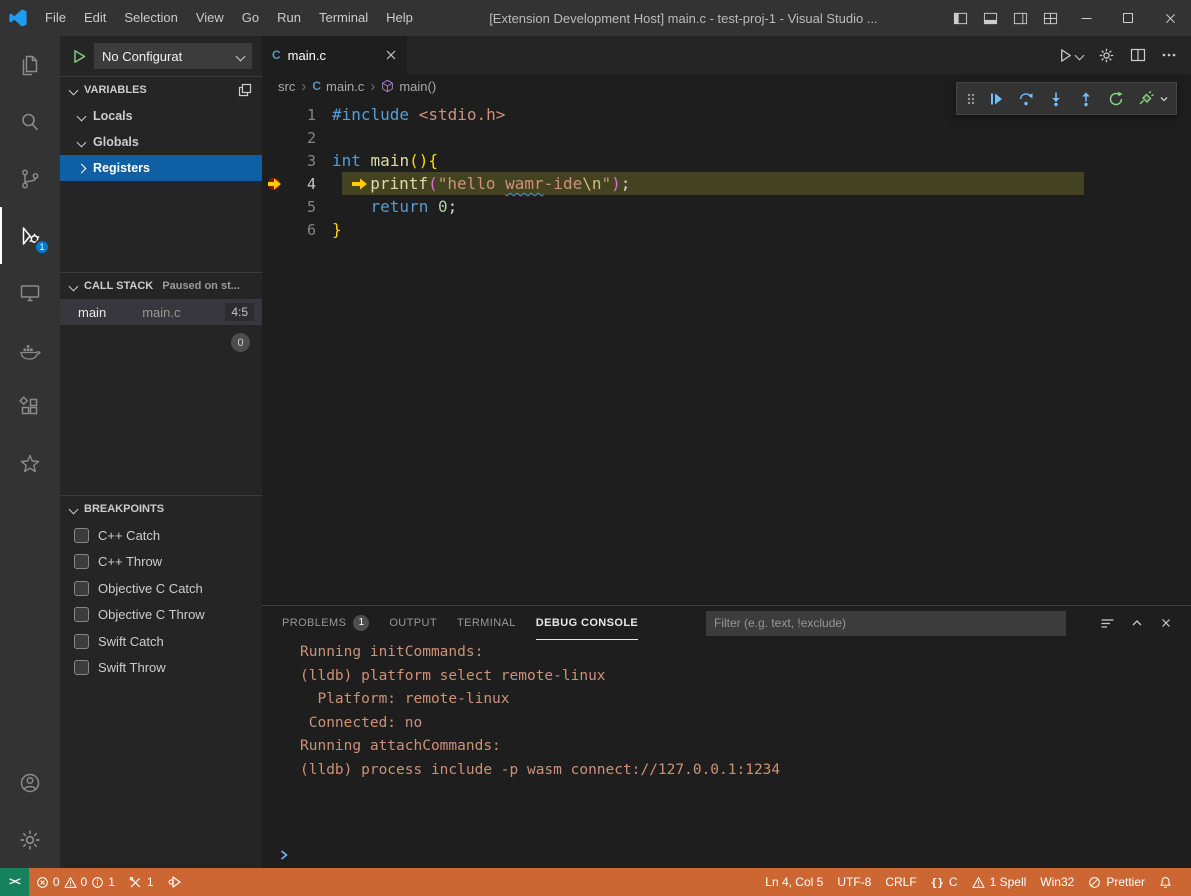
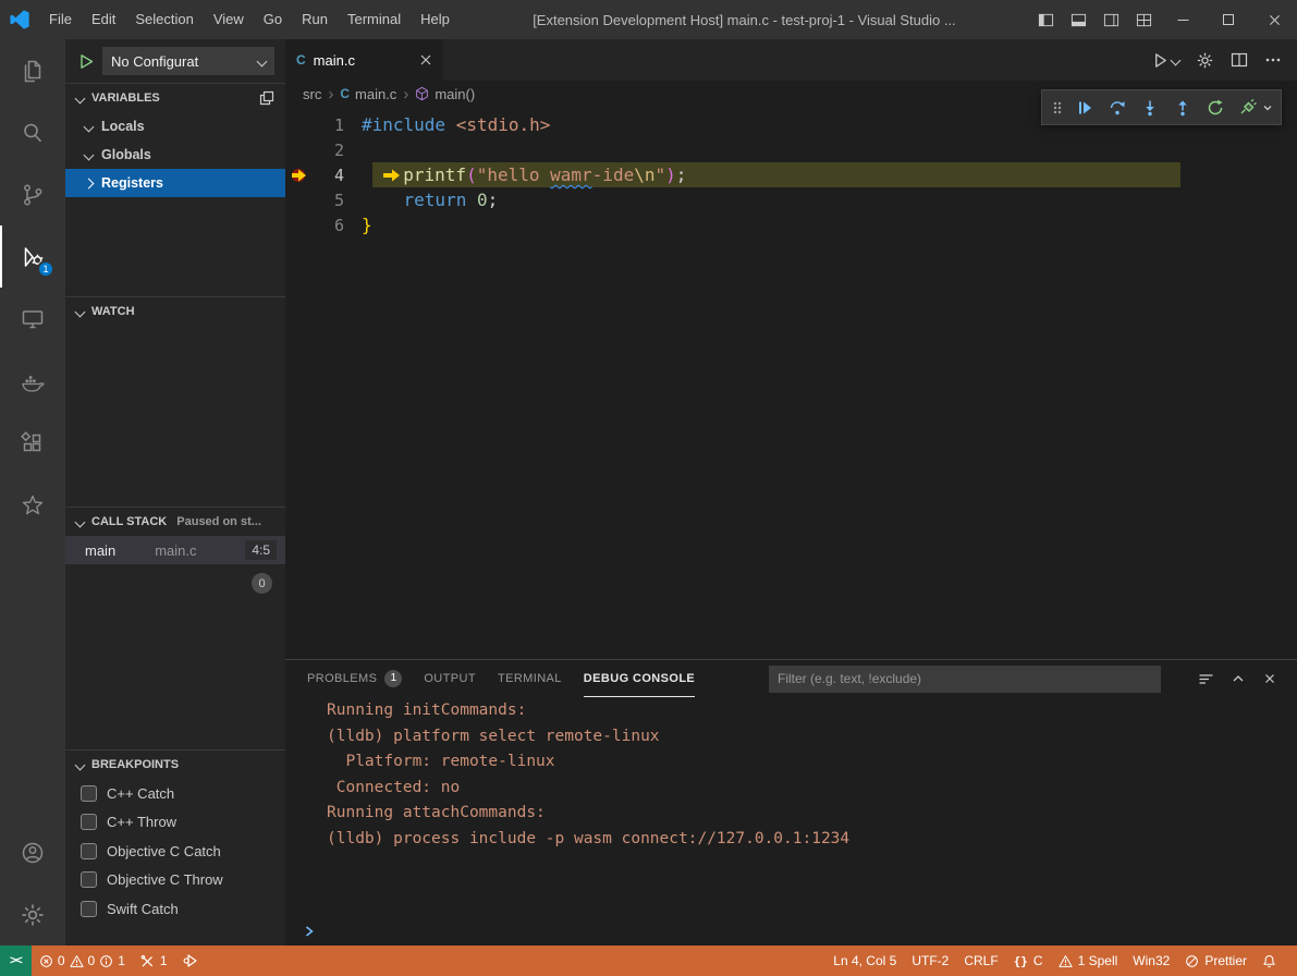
  File
  Edit
  Selection
  View
  Go
  Run
  Terminal
  Help
  [Extension Development Host] main.c - test-proj-1 - Visual Studio ...
  1
  No Configurat
  VARIABLES
  Locals
  Globals
  Registers
+ WATCH
  CALL STACK
  Paused on st...
  main
  main.c
  4:5
  0
  BREAKPOINTS
  C++ Catch
  C++ Throw
  Objective C Catch
  Objective C Throw
  Swift Catch
- Swift Throw
  C
  main.c
  src
  ›
  C
  main.c
  ›
  main()
  1
  #include <stdio.h>
  2
- 3
- int main(){
  4
  printf("hello wamr-ide\n");
  5
  return 0;
  6
  }
  PROBLEMS
  1
  OUTPUT
  TERMINAL
  DEBUG CONSOLE
  Filter (e.g. text, !exclude)
  Running initCommands:
  (lldb) platform select remote-linux
  Platform: remote-linux
  Connected: no
  Running attachCommands:
  (lldb) process include -p wasm connect://127.0.0.1:1234
  ><
  0
  0
  1
  1
  Ln 4, Col 5
- UTF-8
+ UTF-2
  CRLF
  {}
  C
  1 Spell
  Win32
  Prettier
